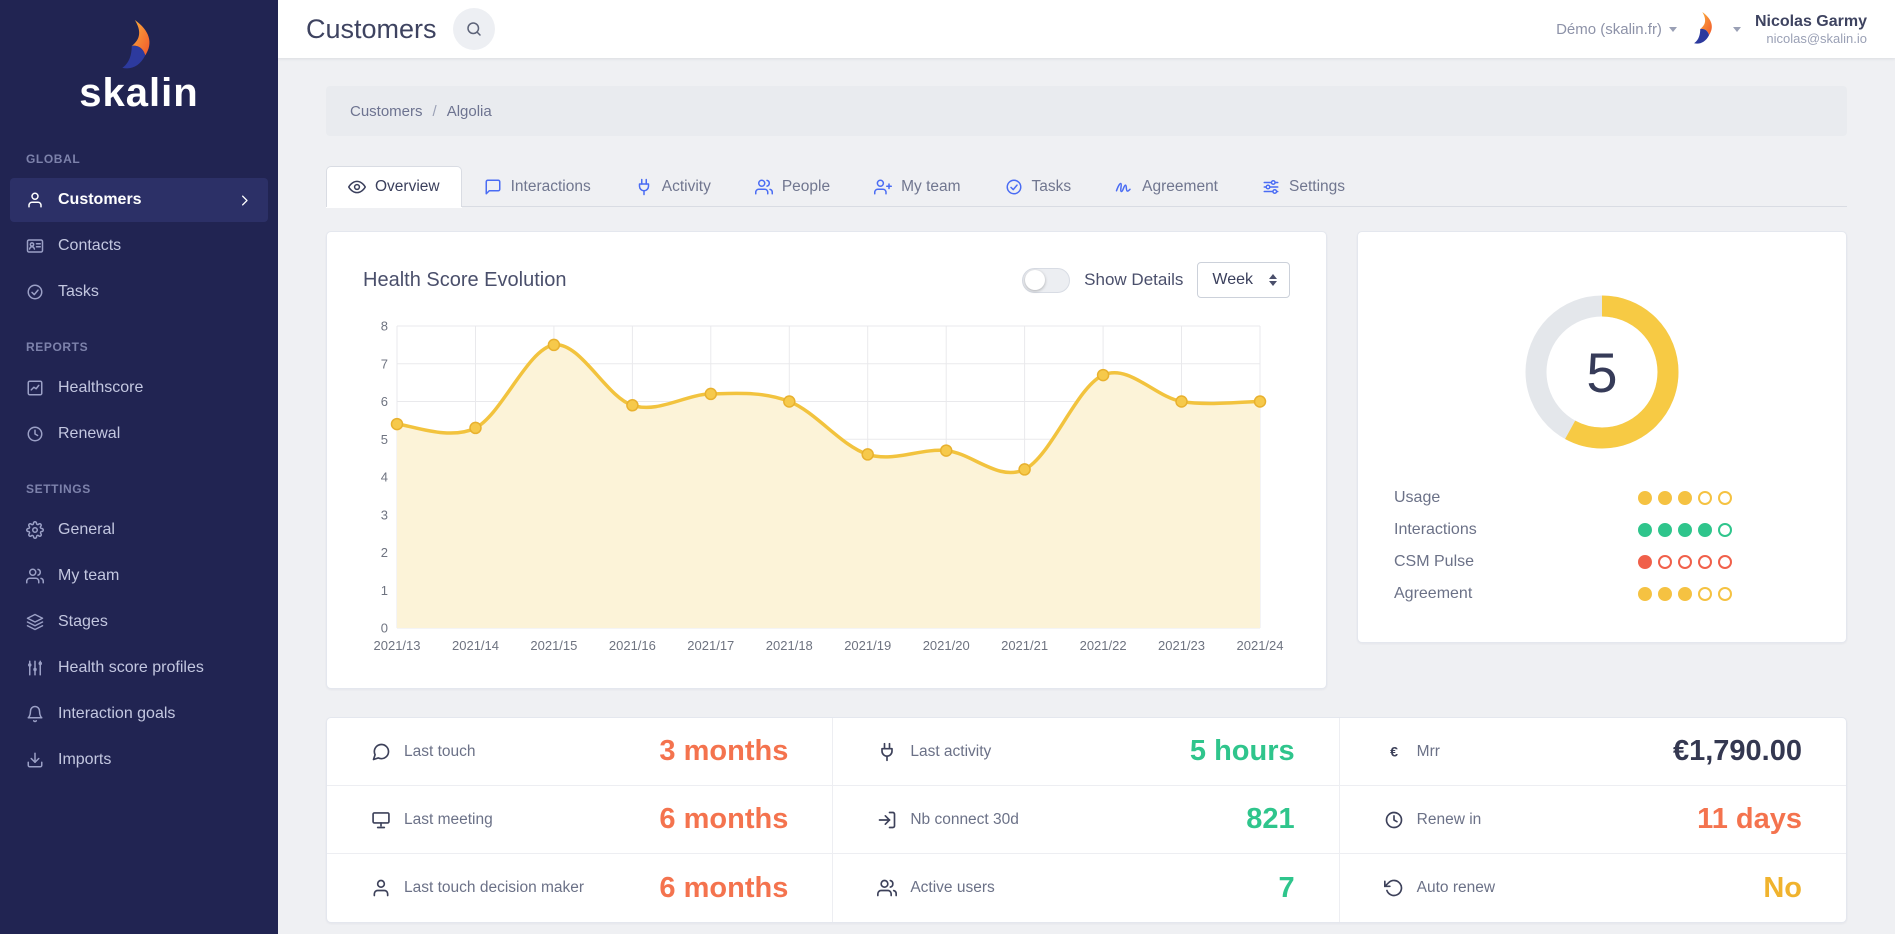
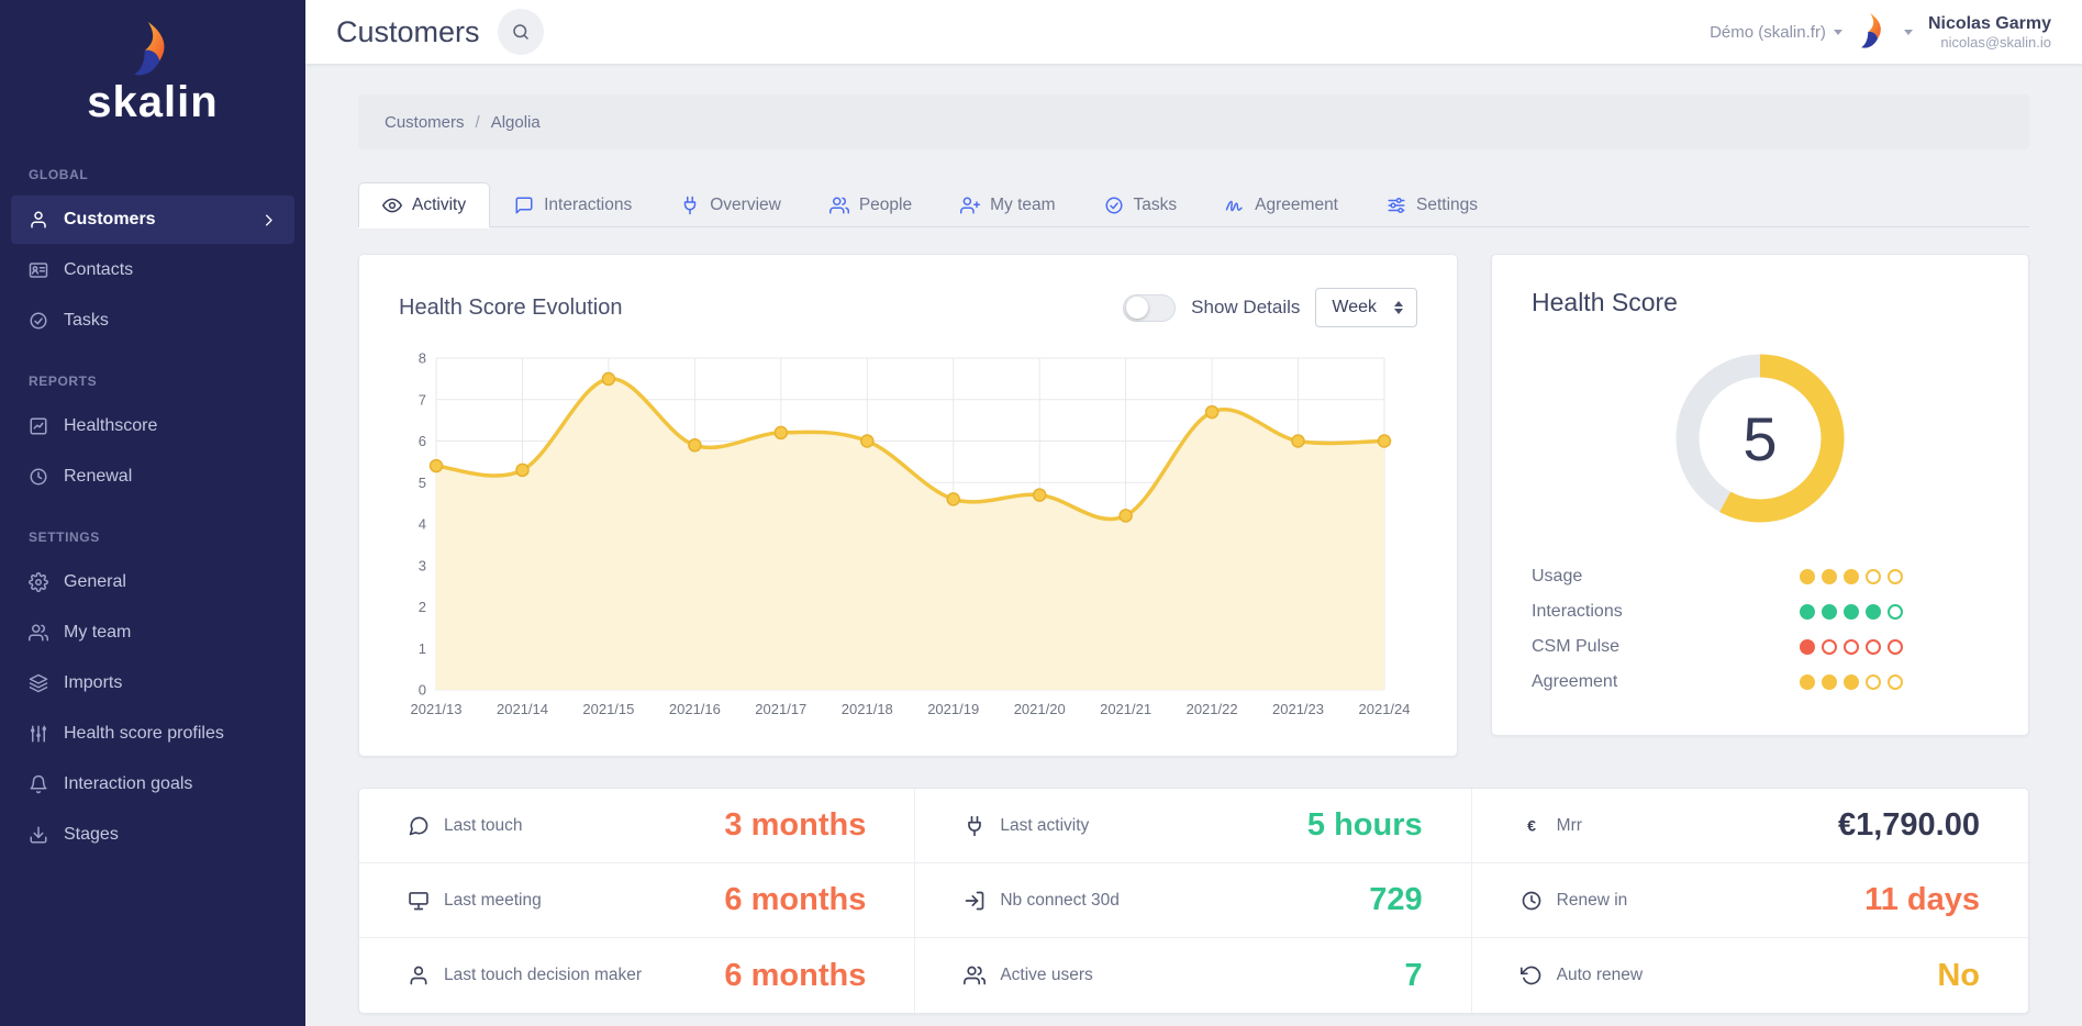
  skalin
  GLOBAL
  Customers
  Contacts
  Tasks
  REPORTS
  Healthscore
  Renewal
  SETTINGS
  General
  My team
- Stages
+ Imports
  Health score profiles
  Interaction goals
- Imports
+ Stages
  Customers
  Démo (skalin.fr)
  Nicolas Garmy
  nicolas@skalin.io
  Customers
  /
  Algolia
- Overview
+ Activity
  Interactions
- Activity
+ Overview
  People
  My team
  Tasks
  Agreement
  Settings
  Health Score Evolution
  Show Details
  Week
  0
  1
  2
  3
  4
  5
  6
  7
  8
  2021/13
  2021/14
  2021/15
  2021/16
  2021/17
  2021/18
  2021/19
  2021/20
  2021/21
  2021/22
  2021/23
  2021/24
+ Health Score
  5
  Usage
  Interactions
  CSM Pulse
  Agreement
  Last touch
  3 months
  Last activity
  5 hours
  €
  Mrr
  €1,790.00
  Last meeting
  6 months
  Nb connect 30d
- 821
+ 729
  Renew in
  11 days
  Last touch decision maker
  6 months
  Active users
  7
  Auto renew
  No
